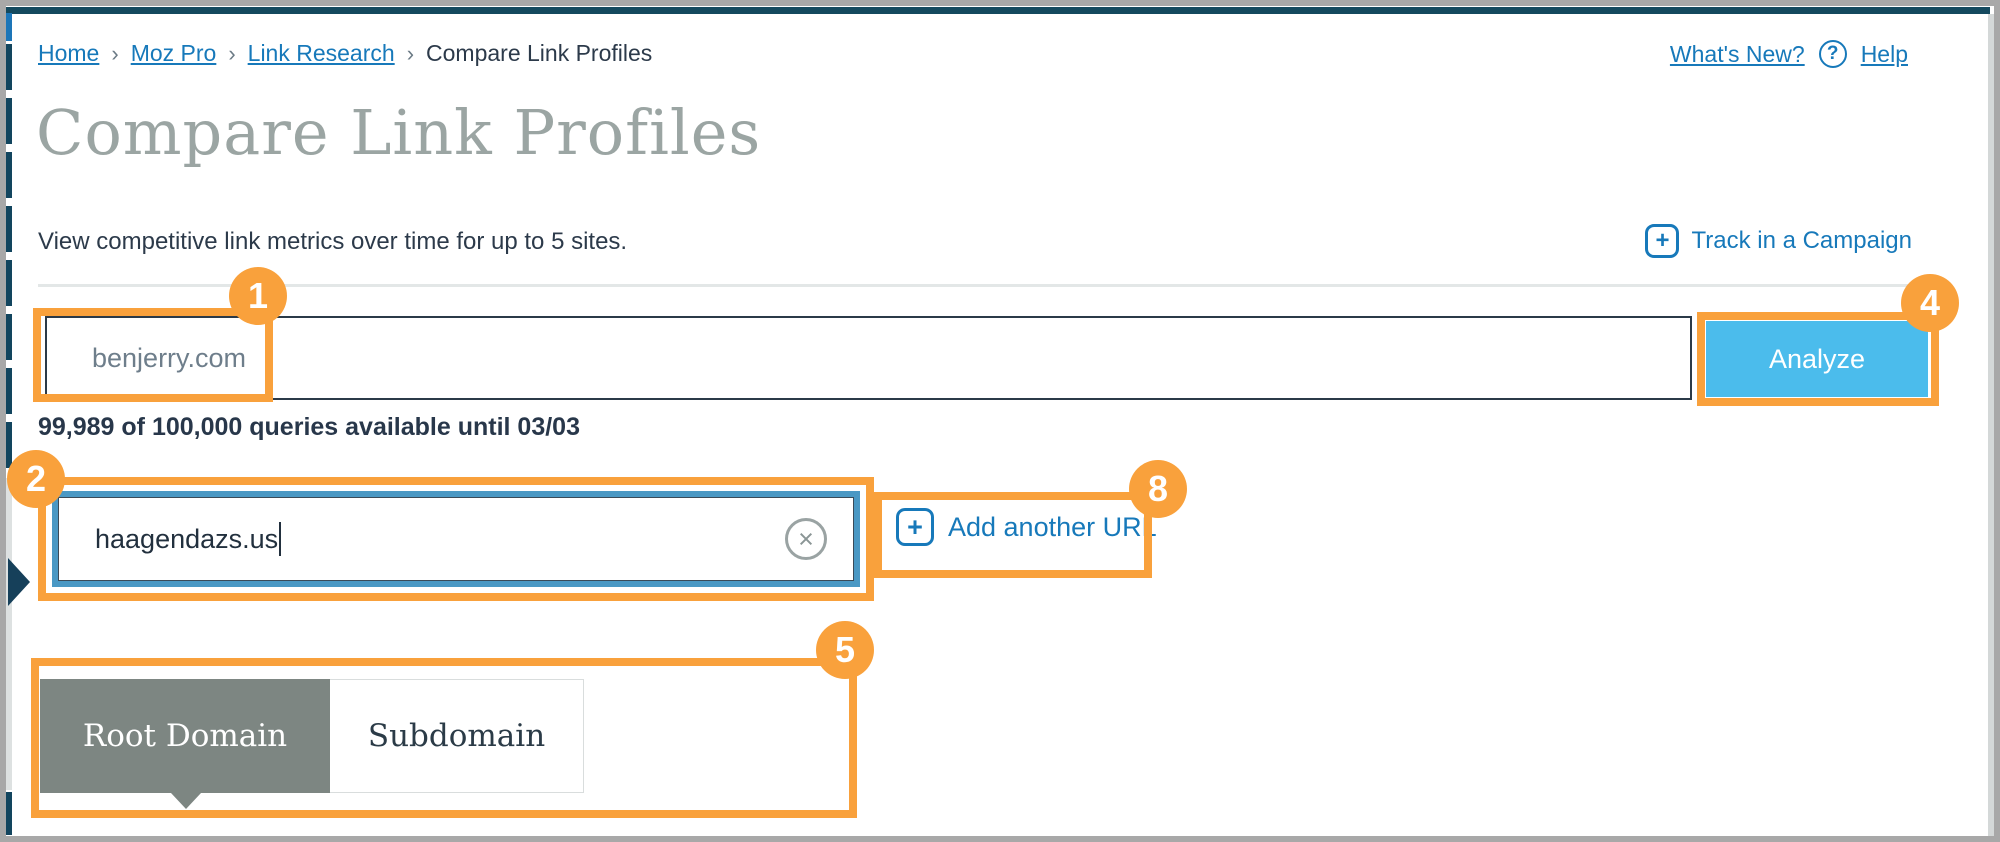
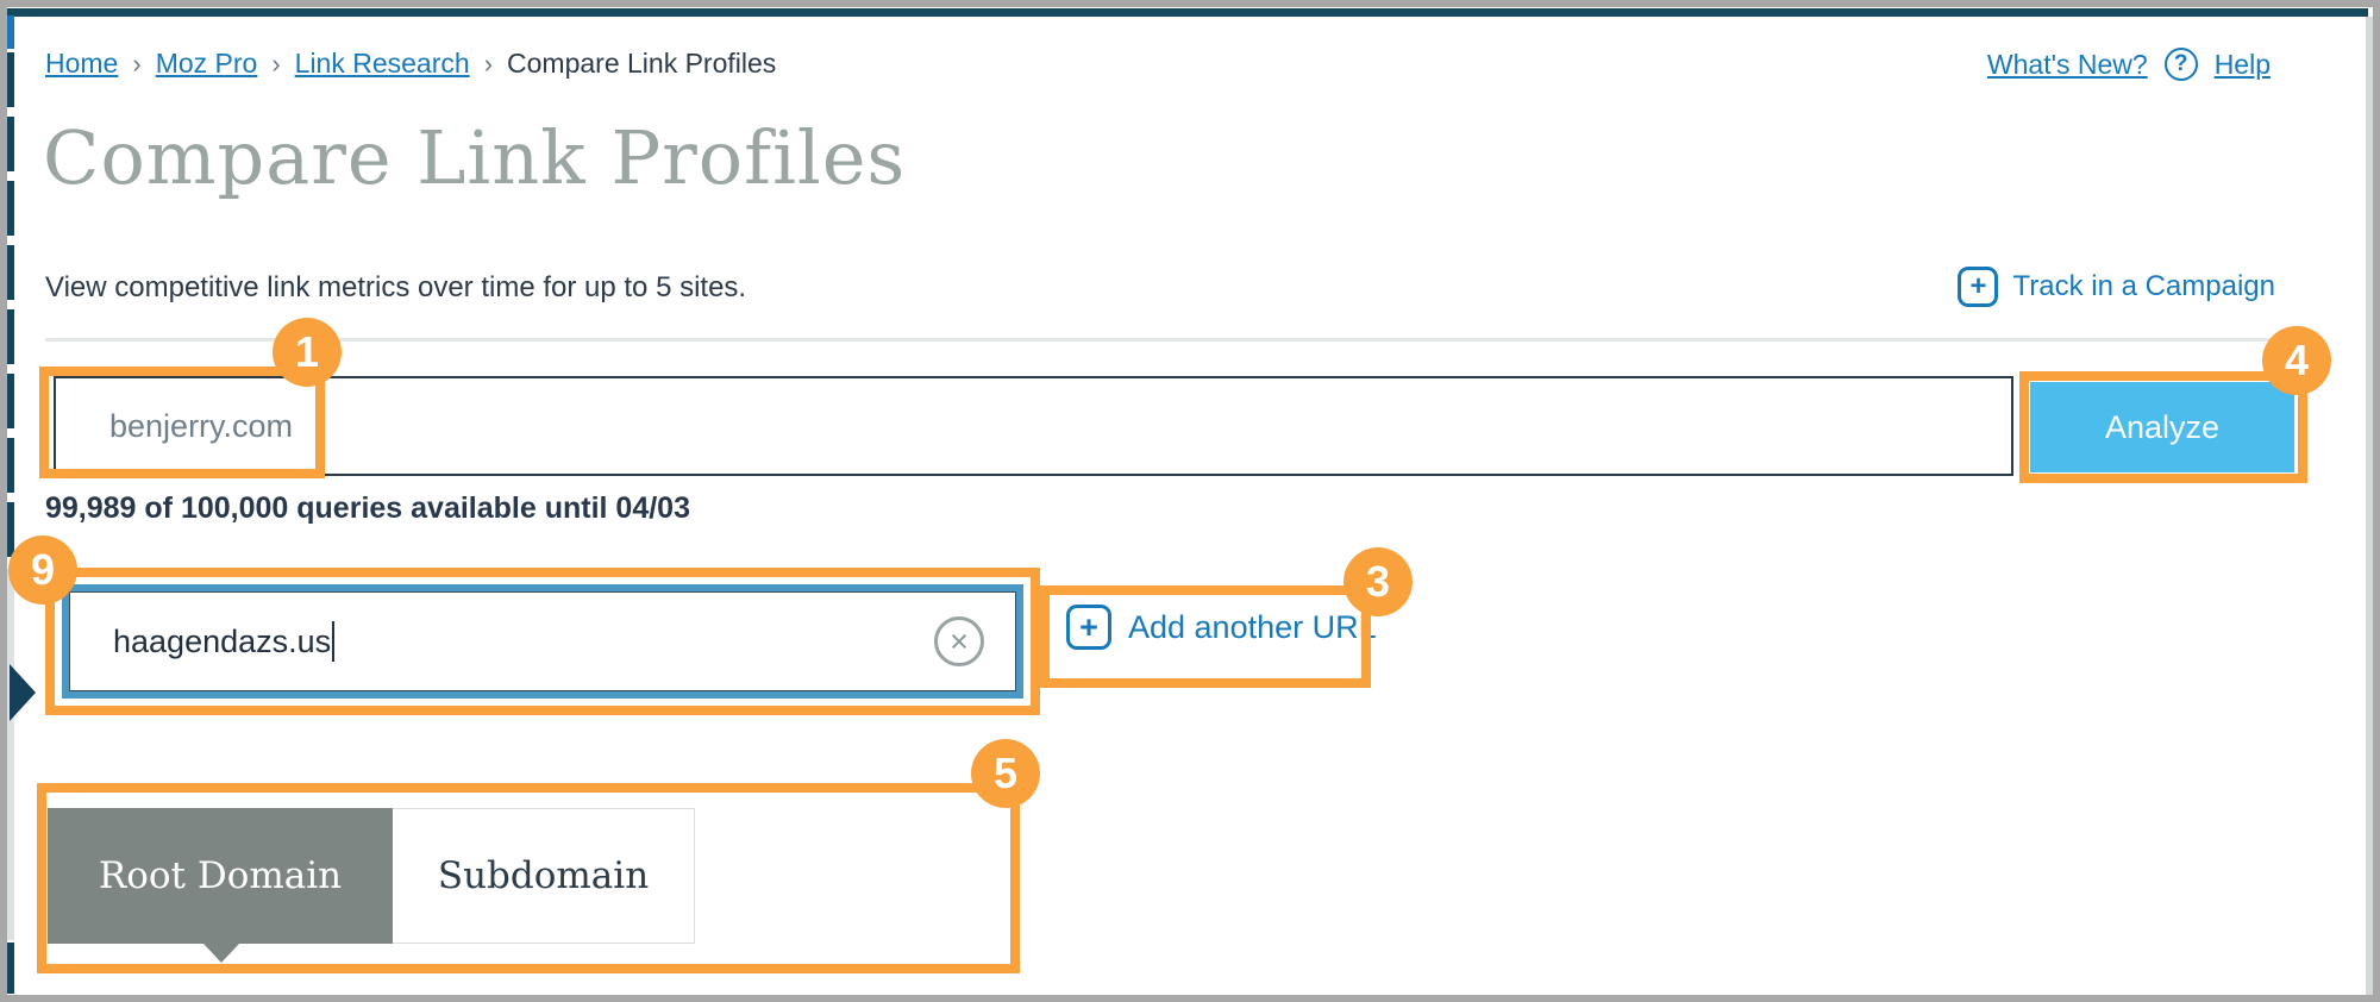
  Home
  ›
  Moz Pro
  ›
  Link Research
  ›
  Compare Link Profiles
  What's New?
  ?
  Help
  Compare Link Profiles
  View competitive link metrics over time for up to 5 sites.
  +
  Track in a Campaign
  benjerry.com
  Analyze
- 99,989 of 100,000 queries available until 03/03
+ 99,989 of 100,000 queries available until 04/03
  haagendazs.us
  ×
  +
  Add another URL
  Root Domain
  Subdomain
  1
- 2
+ 9
- 8
+ 3
  4
  5
